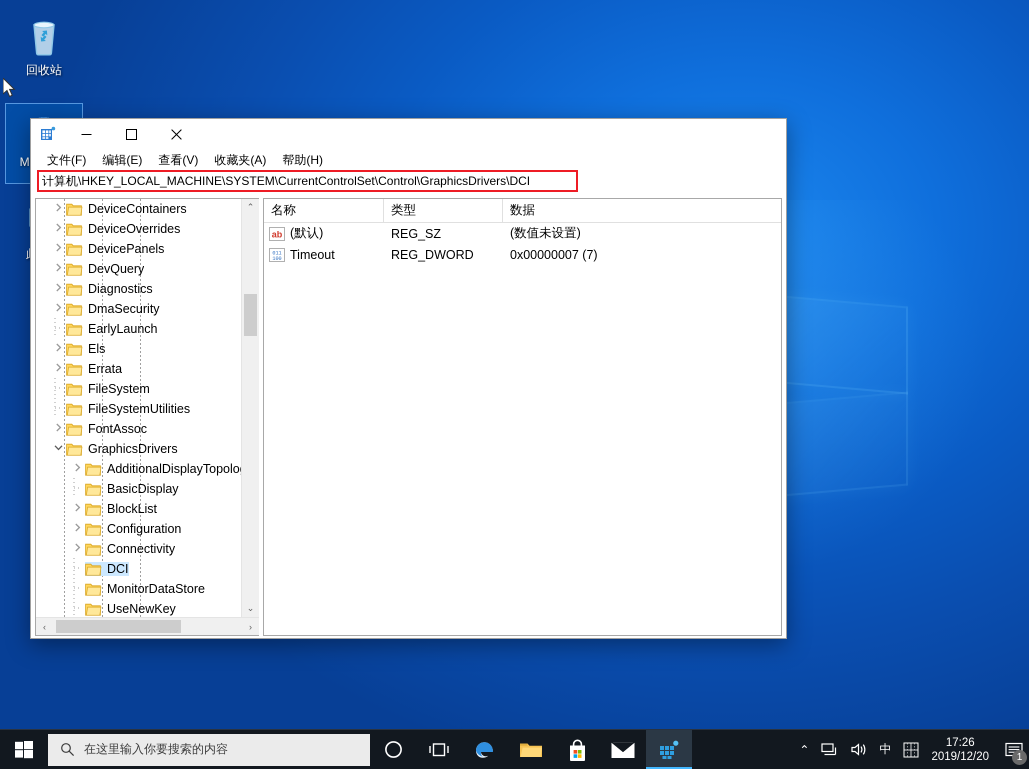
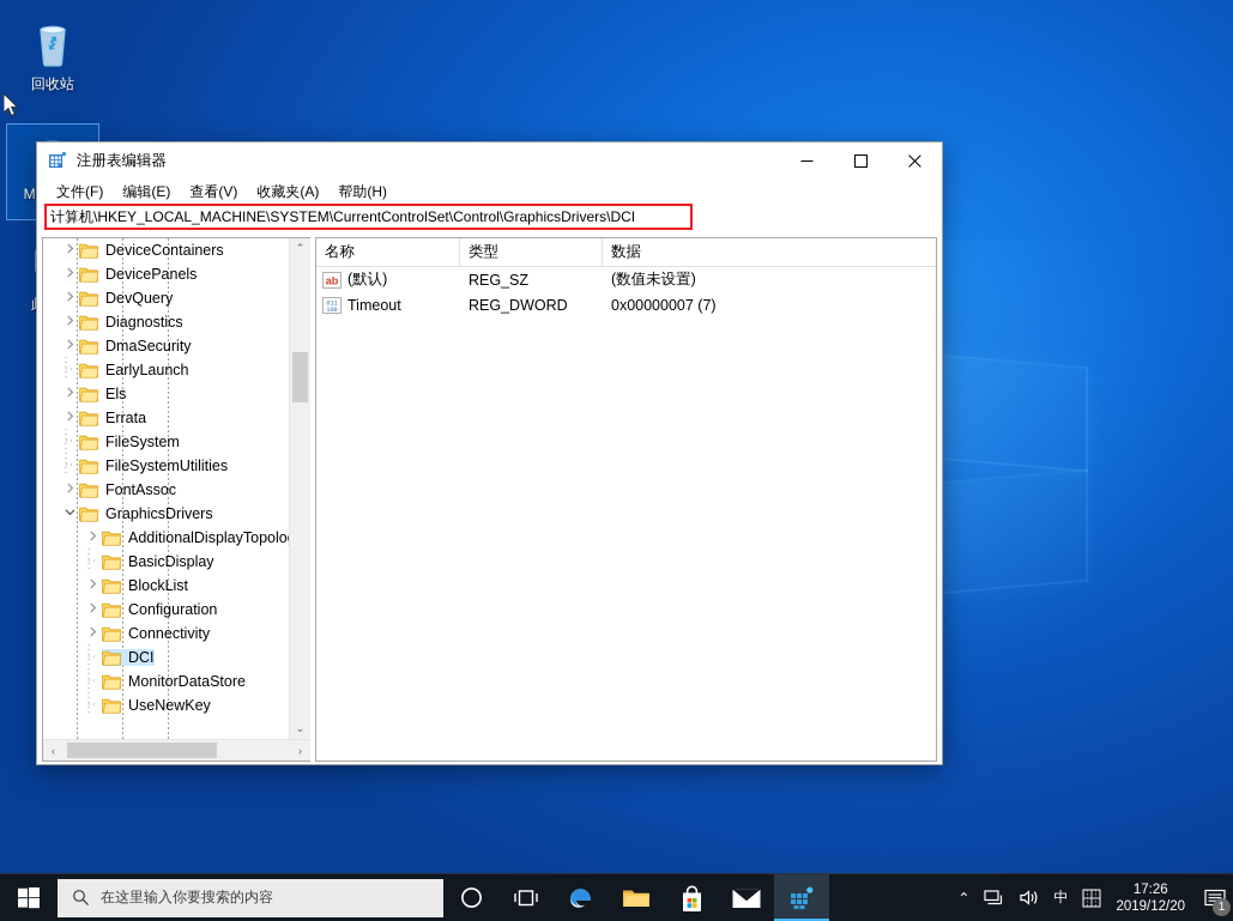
  回收站
+ 注册表编辑器
  文件(F)
  编辑(E)
  查看(V)
  收藏夹(A)
  帮助(H)
  计算机\HKEY_LOCAL_MACHINE\SYSTEM\CurrentControlSet\Control\GraphicsDrivers\DCI
  DeviceContainers
- DeviceOverrides
  DevicePanels
  DevQuery
  Diagnostics
  DmaSecurity
  EarlyLaunch
  Els
  Errata
  FileSystem
  FileSystemUtilities
  FontAssoc
  GraphicsDrivers
  AdditionalDisplayTopolo
  BasicDisplay
  BlockList
  Configuration
  Connectivity
  DCI
  MonitorDataStore
  UseNewKey
  ⌃
  ⌄
  ‹
  ›
  名称
  类型
  数据
  ab
  (默认)
  REG_SZ
  (数值未设置)
  Timeout
  REG_DWORD
  0x00000007 (7)
  在这里输入你要搜索的内容
  ⌃
  中
  17:26
  2019/12/20
  1
